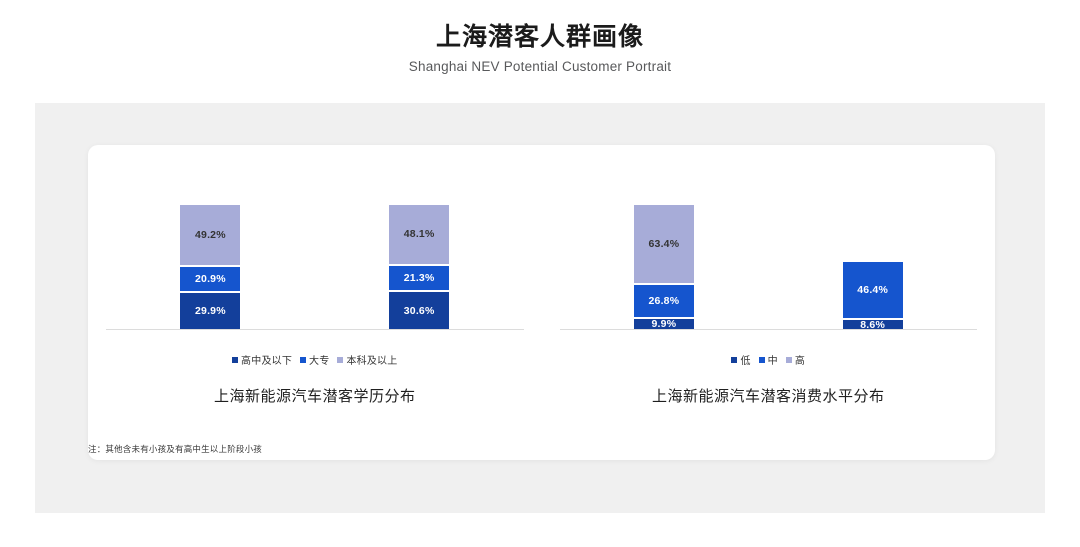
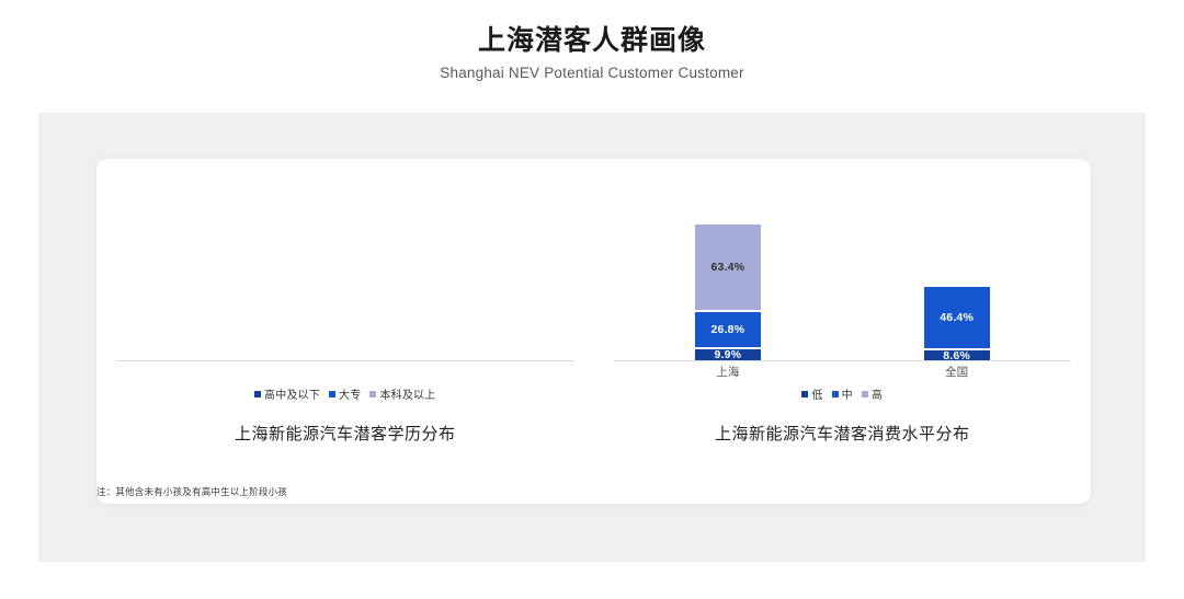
  上海潜客人群画像
- Shanghai NEV Potential Customer Portrait
+ Shanghai NEV Potential Customer Customer
- 49.2%
- 20.9%
- 29.9%
- 48.1%
- 21.3%
- 30.6%
  高中及以下
  大专
  本科及以上
  上海新能源汽车潜客学历分布
  63.4%
  26.8%
  9.9%
  46.4%
  8.6%
+ 上海
+ 全国
  低
  中
  高
  上海新能源汽车潜客消费水平分布
  注：其他含未有小孩及有高中生以上阶段小孩
